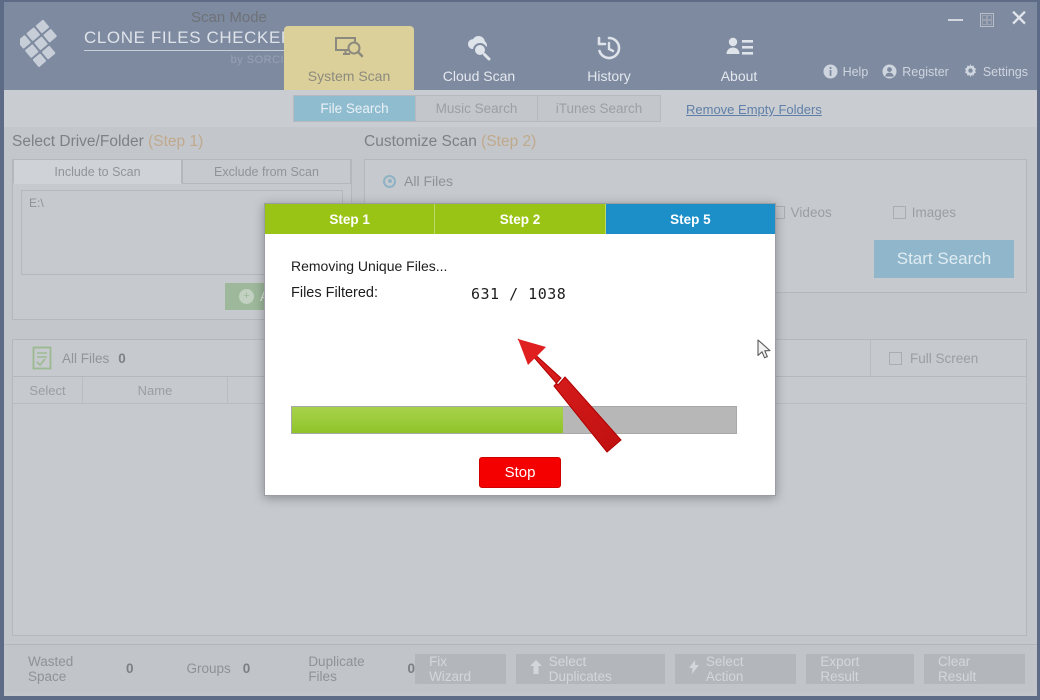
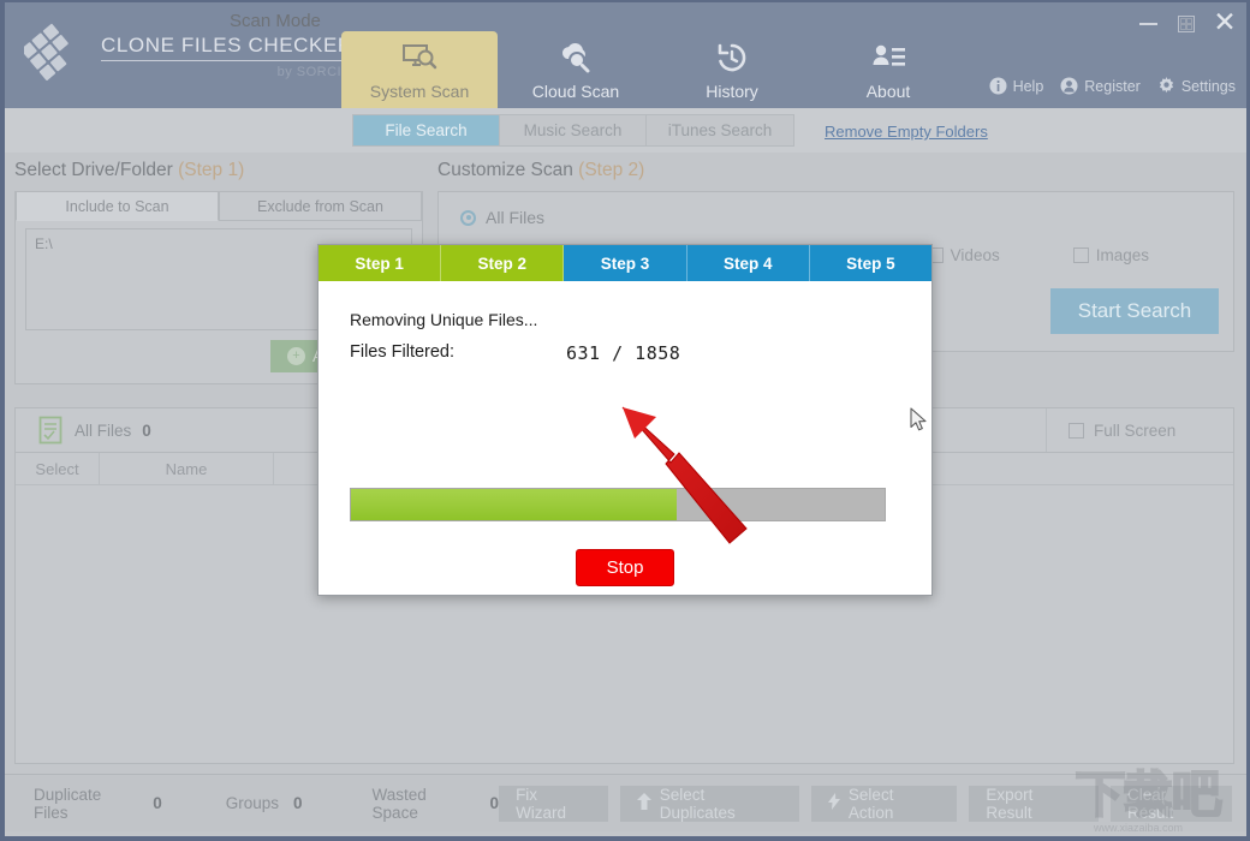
  ✕
  CLONE FILES CHECKE
  by SORCI
  System Scan
  Cloud Scan
  History
  About
  Help
  Register
  Settings
  Scan Mode
  File Search
  Music Search
  iTunes Search
  Remove Empty Folders
  Select Drive/Folder (Step 1)
  Include to Scan
  Exclude from Scan
  E:\
  +
  Customize Scan (Step 2)
  All Files
  Videos
  Images
  Start Search
  All Files
  0
  Full Screen
  Select
  Name
- Wasted Space
+ Duplicate Files
  0
  Groups
  0
- Duplicate Files
+ Wasted Space
  0
  Fix Wizard
  Select Duplicates
  Select Action
  Export Result
  Clear Result
+ 下载吧
  Step 1
  Step 2
+ Step 3
+ Step 4
  Step 5
  Removing Unique Files...
  Files Filtered:
- 631 / 1038
+ 631 / 1858
  Stop
